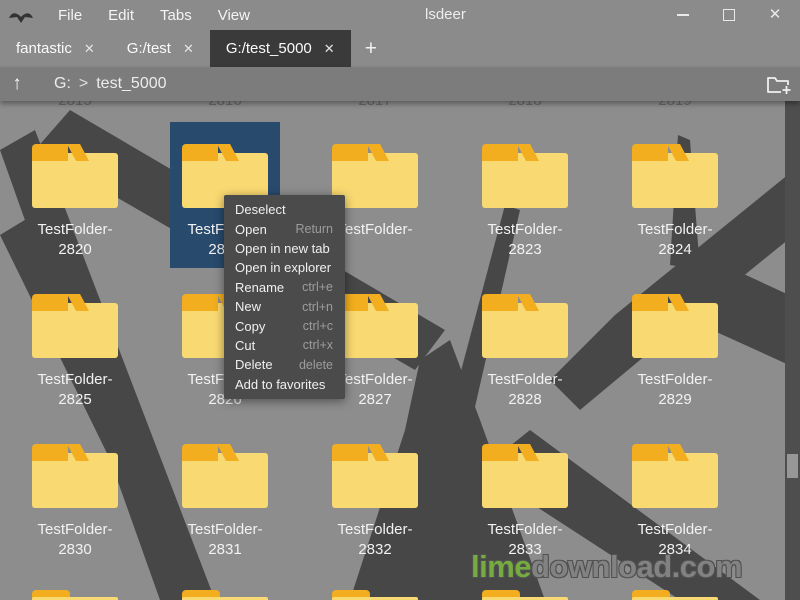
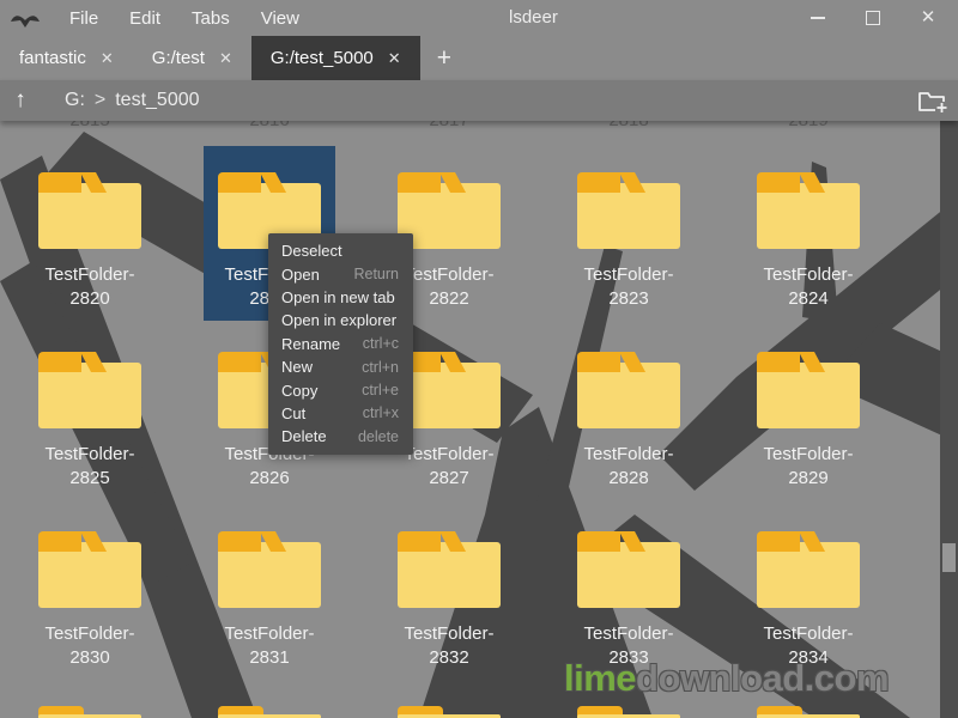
  File
  Edit
  Tabs
  View
  lsdeer
  ✕
  fantastic
  ✕
  G:/test
  ✕
  G:/test_5000
  ✕
  +
  ↑
  G:
  >
  test_5000
  TestFolder-
  2820
  estFolder-
+ 2822
  TestFolder-
  2823
  TestFolder-
  2824
  TestFolder-
  2825
  2826
  estFolder-
  2827
  TestFolder-
  2828
  TestFolder-
  2829
  TestFolder-
  2830
  TestFolder-
  2831
  TestFolder-
  2832
  TestFolder-
  2833
  TestFolder-
  2834
  Deselect
  Open
  Return
  Open in new tab
  Open in explorer
  Rename
- ctrl+e
+ ctrl+c
  New
  ctrl+n
  Copy
- ctrl+c
+ ctrl+e
  Cut
  ctrl+x
  Delete
  delete
- Add to favorites
  limedownload.com
